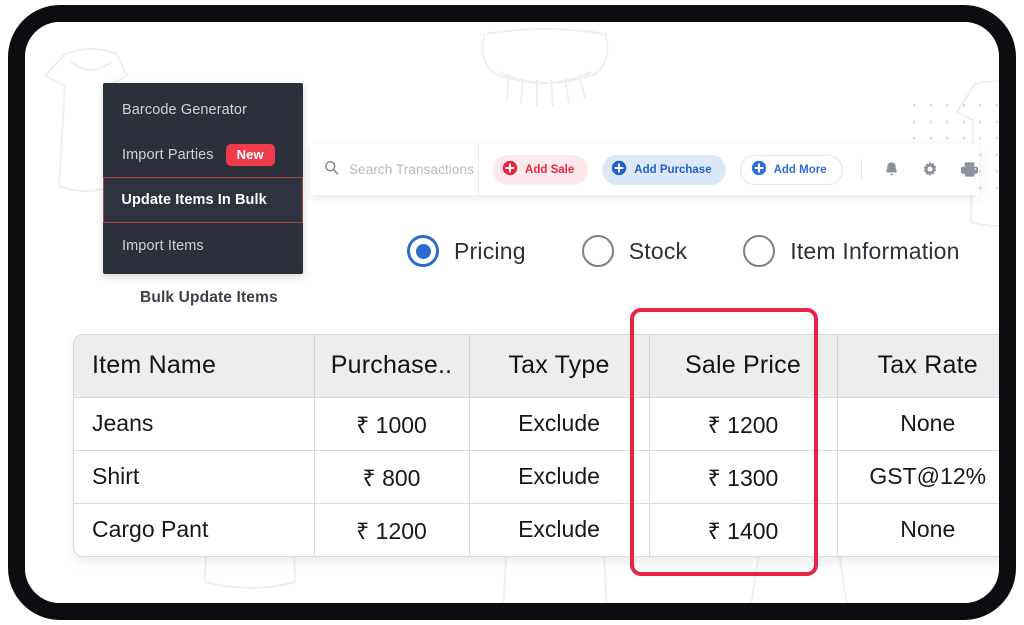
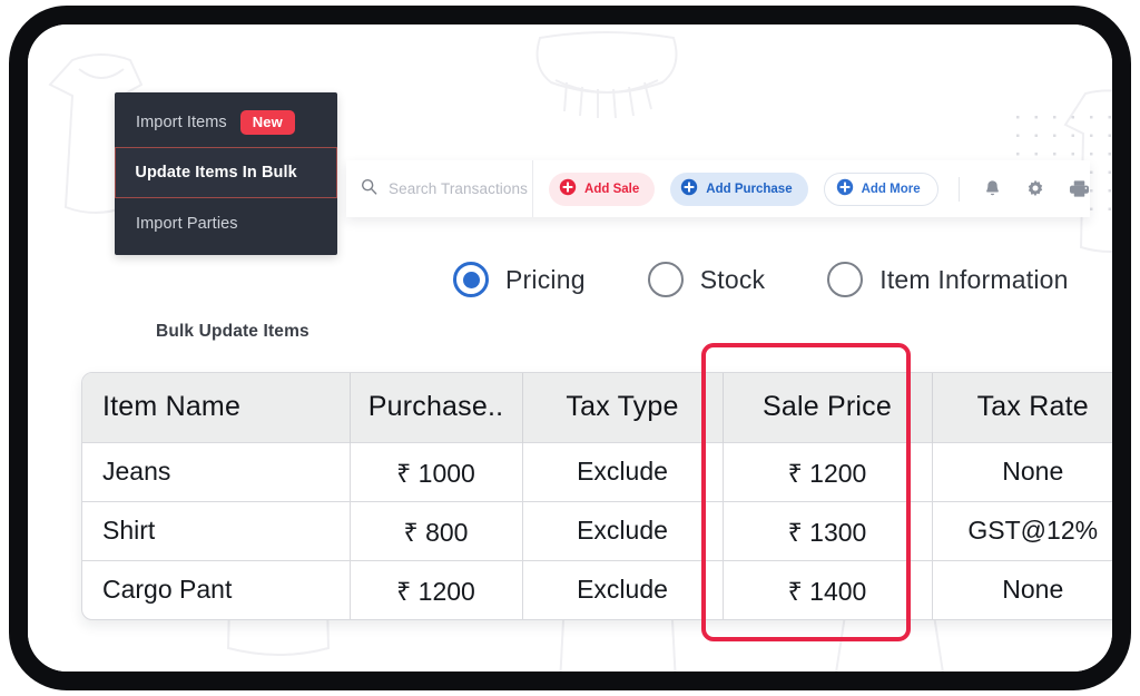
- Barcode Generator
- Import Parties
+ Import Items
  New
  Update Items In Bulk
- Import Items
+ Import Parties
  Search Transactions
  Add Sale
  Add Purchase
  Add More
  Pricing
  Stock
  Item Information
  Bulk Update Items
  Item Name	Purchase..	Tax Type	Sale Price	Tax Rate
  Jeans	₹ 1000	Exclude	₹ 1200	None
  Shirt	₹ 800	Exclude	₹ 1300	GST@12%
  Cargo Pant	₹ 1200	Exclude	₹ 1400	None
